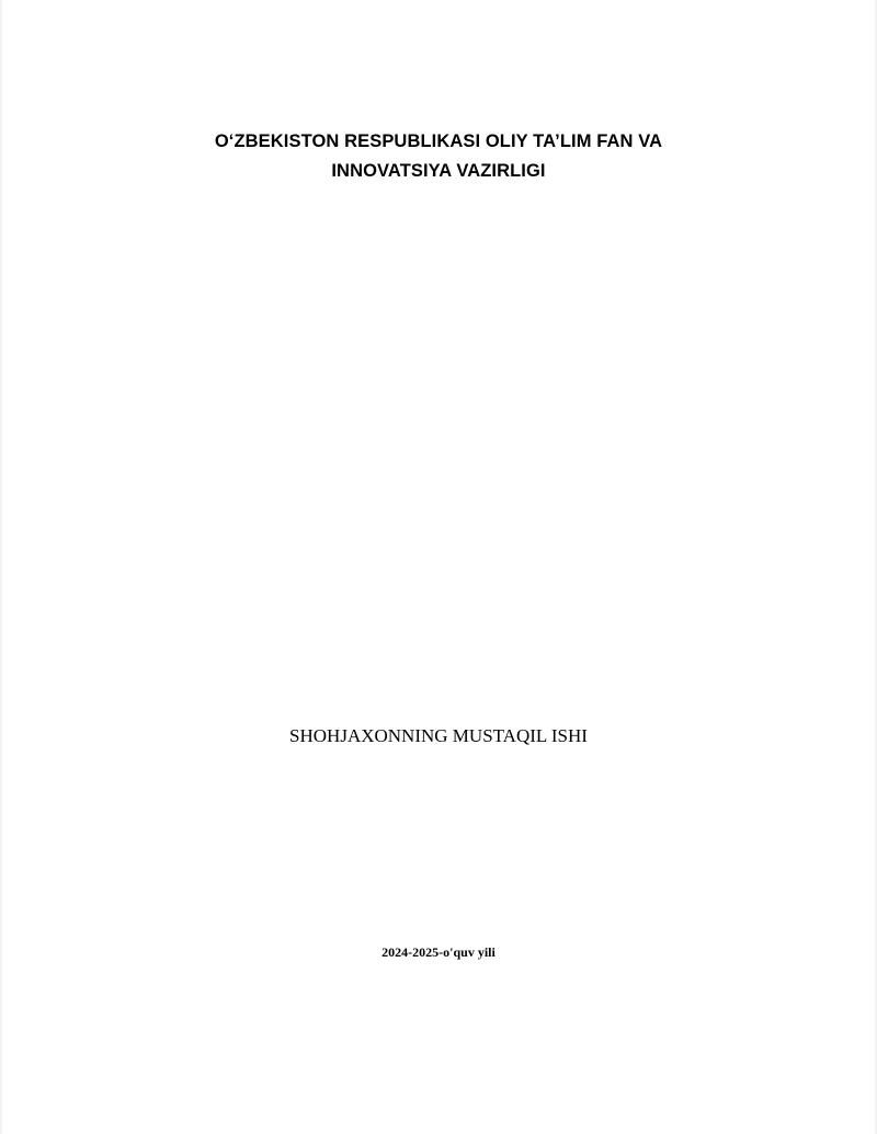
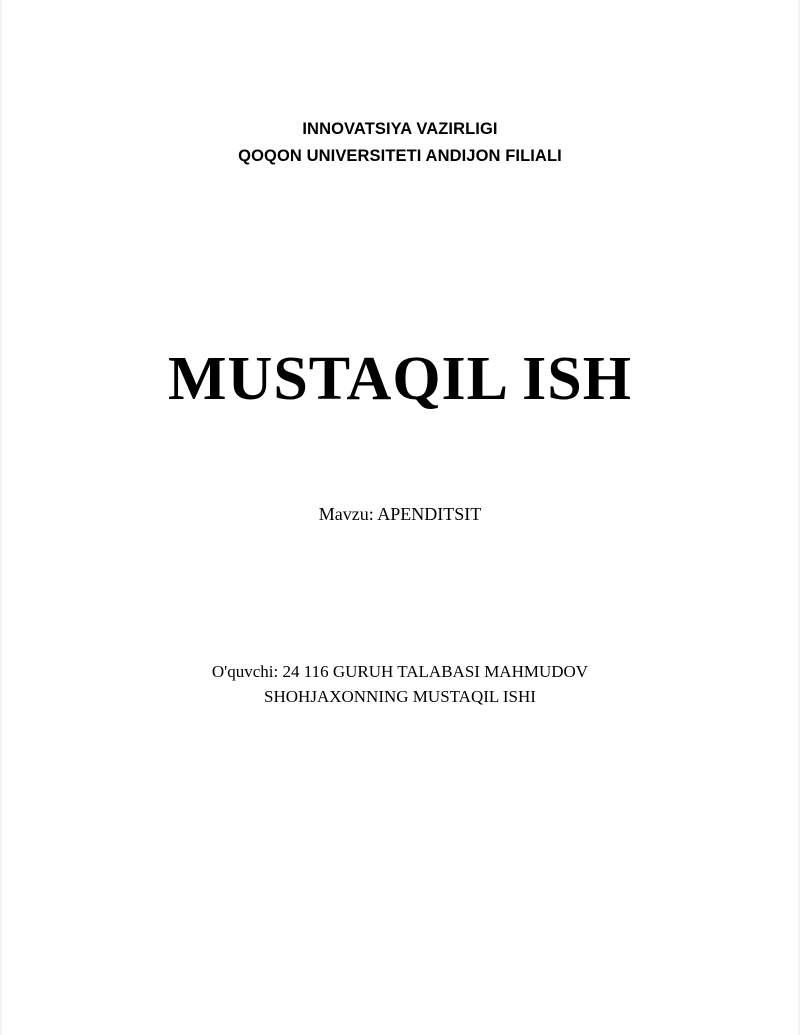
- O‘ZBEKISTON RESPUBLIKASI OLIY TA’LIM FAN VA
  INNOVATSIYA VAZIRLIGI
+ QOQON UNIVERSITETI ANDIJON FILIALI
+ MUSTAQIL ISH
+ Mavzu: APENDITSIT
+ O'quvchi: 24 116 GURUH TALABASI MAHMUDOV
  SHOHJAXONNING MUSTAQIL ISHI
- 2024-2025-o'quv yili
